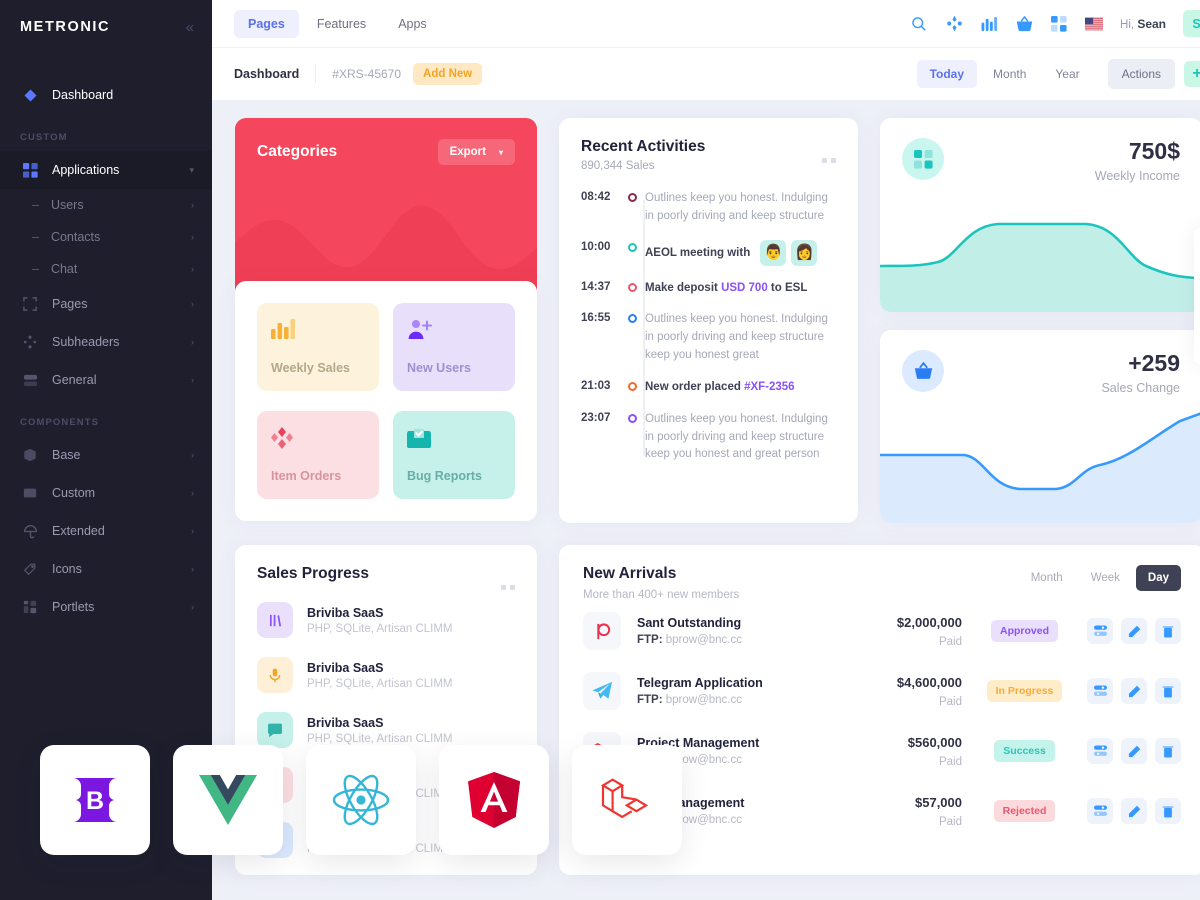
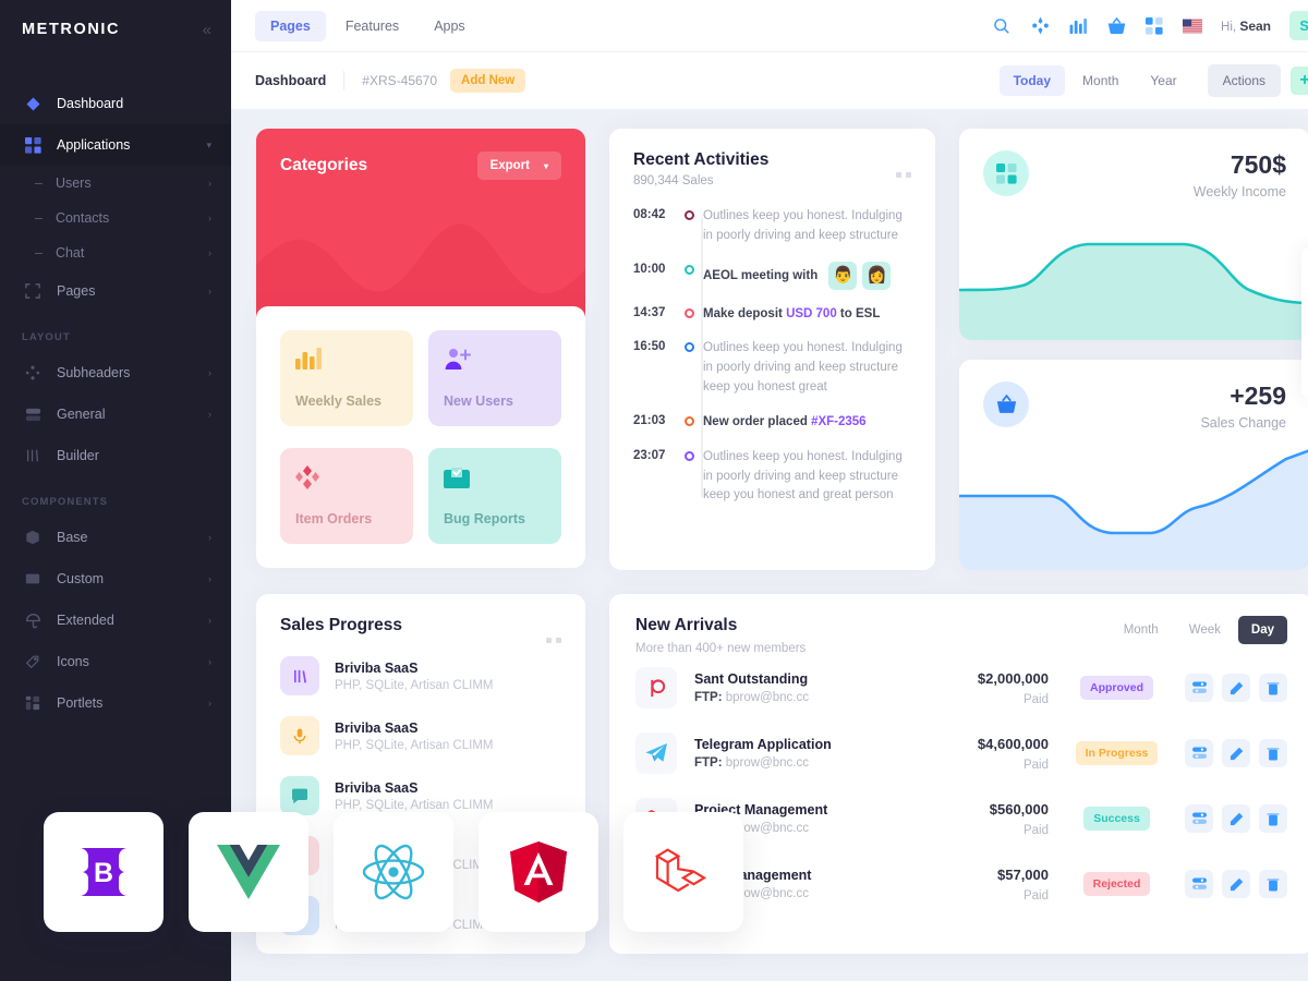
  METRONIC
  «
  Dashboard
- CUSTOM
  Applications
  ▾
  –
  Users
  ›
  –
  Contacts
  ›
  –
  Chat
  ›
  Pages
  ›
+ LAYOUT
  Subheaders
  ›
  General
  ›
+ Builder
  COMPONENTS
  Base
  ›
  Custom
  ›
  Extended
  ›
  Icons
  ›
  Portlets
  ›
  Pages
  Features
  Apps
  Hi, Sean
  S
  Dashboard
  #XRS-45670
  Add New
  Today
  Month
  Year
  Actions
  +
  Categories
  Export
  ▾
  Weekly Sales
  New Users
  Item Orders
  Bug Reports
  Recent Activities
  890,344 Sales
  08:42
  Outlines keep you honest. Indulging in poorly driving and keep structure
  10:00
  AEOL meeting with
  👨
  👩
  14:37
  Make deposit USD 700 to ESL
- 16:55
+ 16:50
  Outlines keep you honest. Indulging in poorly driving and keep structure keep you honest great
  21:03
  New order placed #XF-2356
  23:07
  Outlines keep you honest. Indulging in poorly driving and keep structure keep you honest and great person
  750$
  Weekly Income
  +259
  Sales Change
  Sales Progress
  Briviba SaaS
  PHP, SQLite, Artisan CLIMM
  Briviba SaaS
  PHP, SQLite, Artisan CLIMM
  Briviba SaaS
  PHP, SQLite, Artisan CLIMM
  New Arrivals
  More than 400+ new members
  Month
  Week
  Day
  Sant Outstanding
  FTP: bprow@bnc.cc
  $2,000,000
  Paid
  Approved
  Telegram Application
  FTP: bprow@bnc.cc
  $4,600,000
  Paid
  In Progress
  Project Management
  $560,000
  Paid
  Success
  $57,000
  Paid
  Rejected
  B
